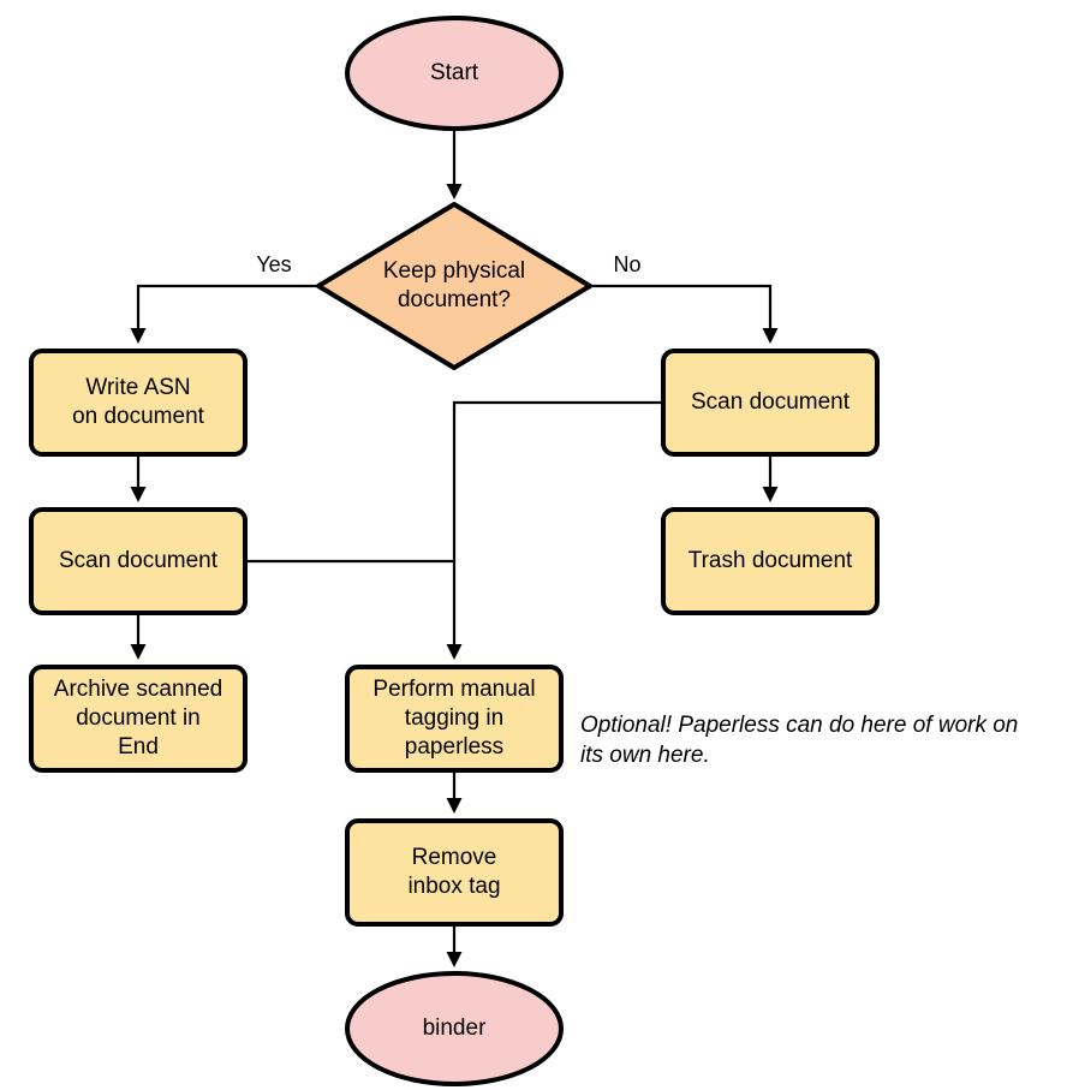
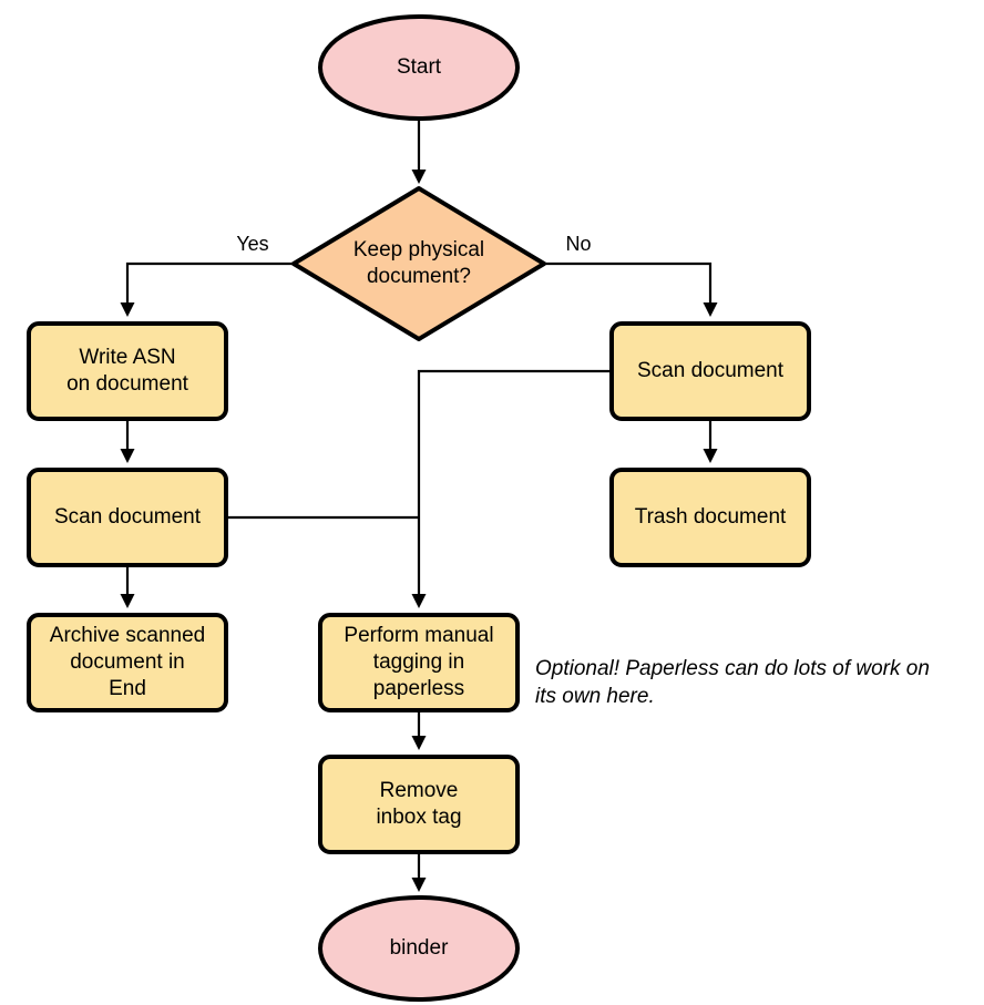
  Start
  Keep physical document?
  Write ASN on document
  Scan document
  Archive scanned document in End
  Scan document
  Trash document
  Perform manual tagging in paperless
  Remove inbox tag
  binder
  Yes
  No
- Optional! Paperless can do here of work on its own here.
+ Optional! Paperless can do lots of work on its own here.
